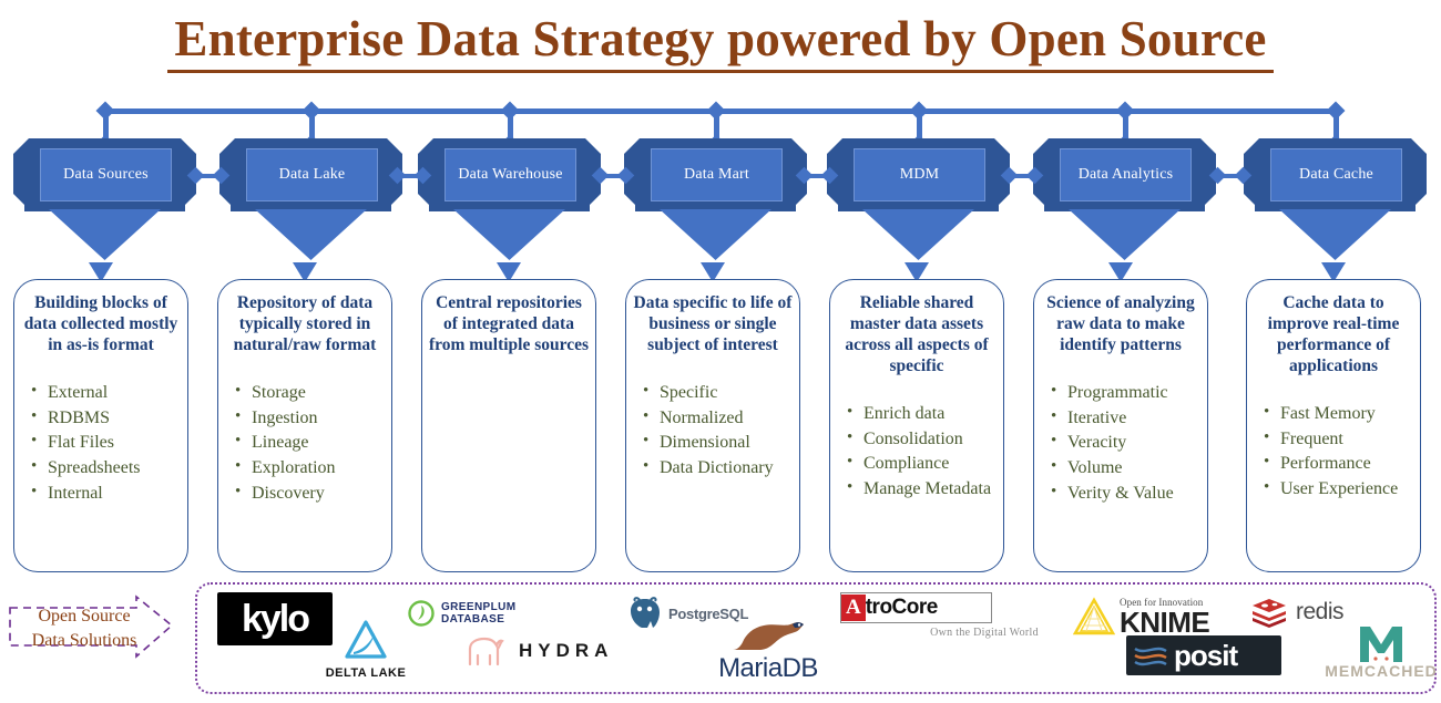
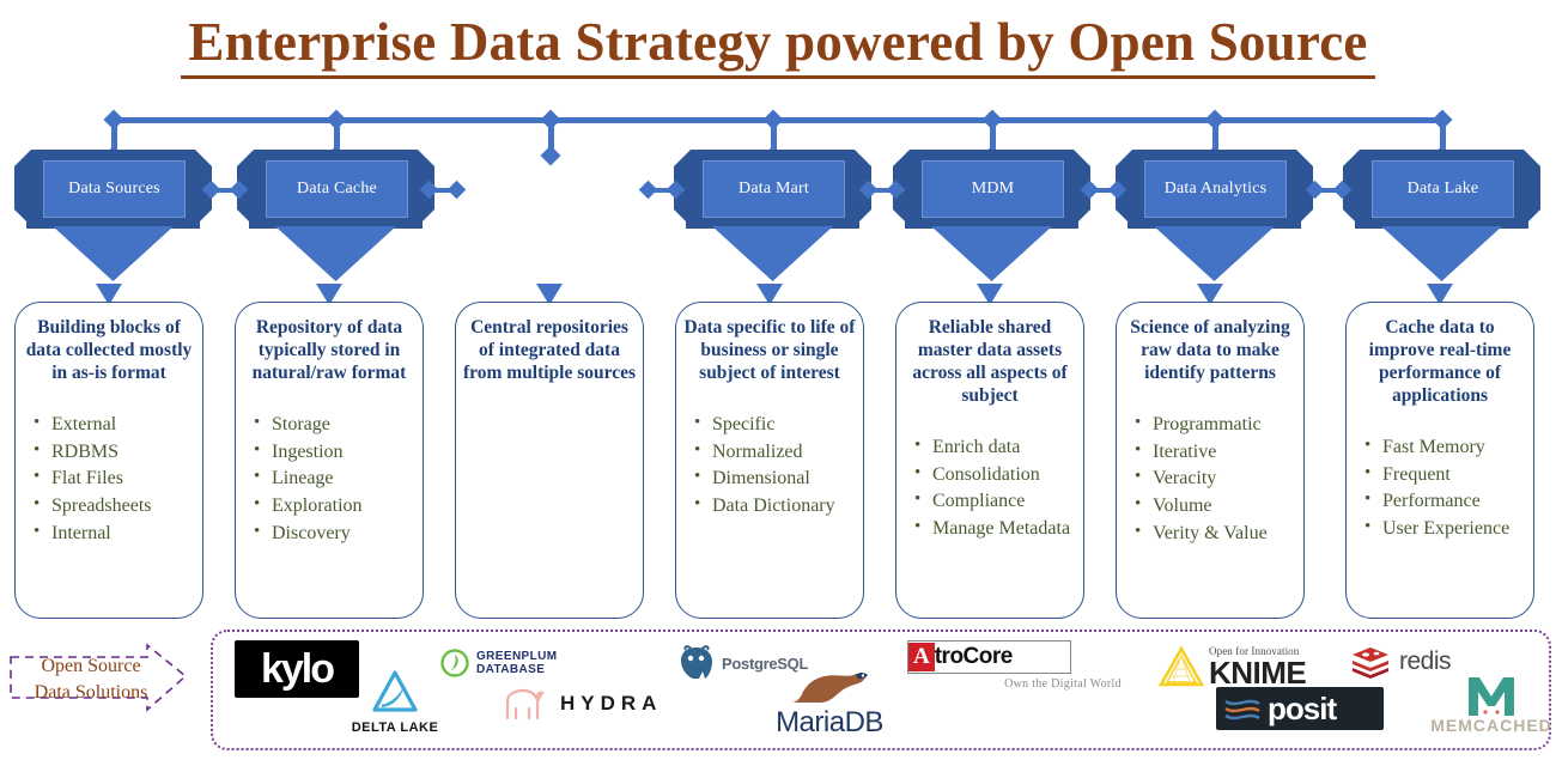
  Enterprise Data Strategy powered by Open Source
  Data Sources
- Data Lake
+ Data Cache
- Data Warehouse
  Data Mart
  MDM
  Data Analytics
- Data Cache
+ Data Lake
  Building blocks of data collected mostly in as-is format
  External
  RDBMS
  Flat Files
  Spreadsheets
  Internal
  Repository of data typically stored in natural/raw format
  Storage
  Ingestion
  Lineage
  Exploration
  Discovery
  Central repositories of integrated data from multiple sources
  Data specific to life of business or single subject of interest
  Specific
  Normalized
  Dimensional
  Data Dictionary
- Reliable shared master data assets across all aspects of specific
+ Reliable shared master data assets across all aspects of subject
  Enrich data
  Consolidation
  Compliance
  Manage Metadata
  Science of analyzing raw data to make identify patterns
  Programmatic
  Iterative
  Veracity
  Volume
  Verity & Value
  Cache data to improve real-time performance of applications
  Fast Memory
  Frequent
  Performance
  User Experience
  Open Source
  Data Solutions
  kylo
  DELTA LAKE
  GREENPLUM
  DATABASE
  HYDRA
  PostgreSQL
  MariaDB
  A
  troCore
  Own the Digital World
  Open for Innovation
  KNIME
  posit
  redis
  MEMCACHED
